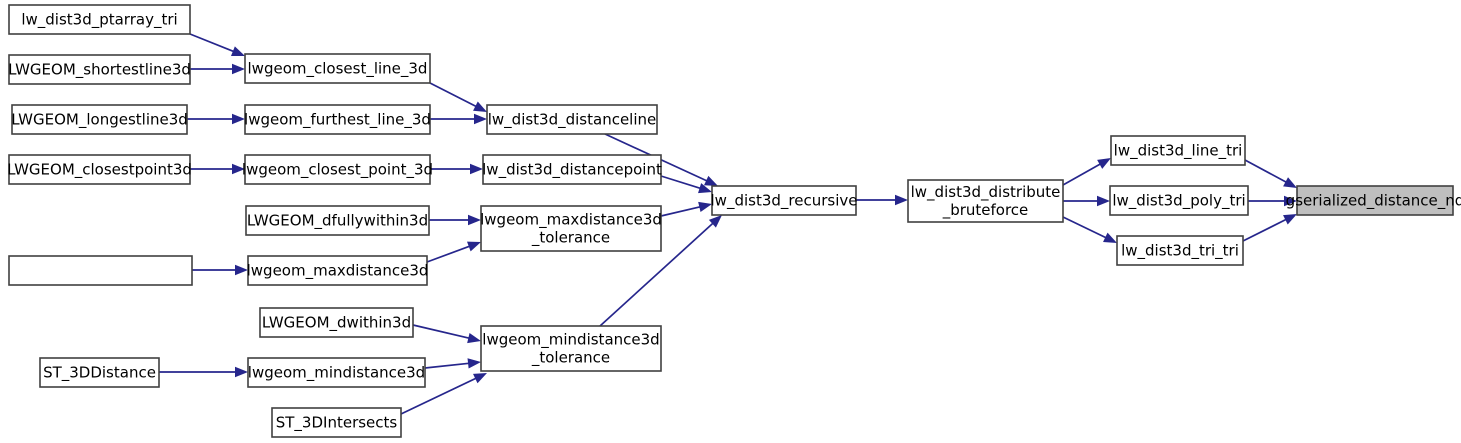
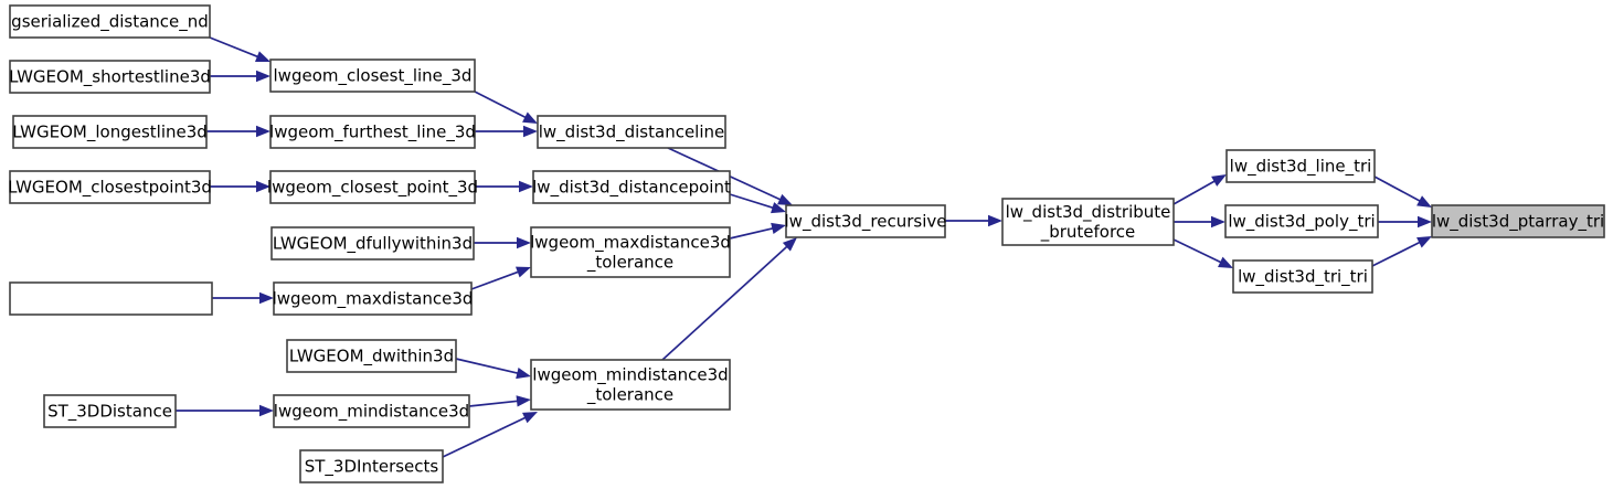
- lw_dist3d_ptarray_tri
+ gserialized_distance_nd
  LWGEOM_shortestline3d
  LWGEOM_longestline3d
  LWGEOM_closestpoint3d
  ST_3DDistance
  lwgeom_closest_line_3d
  lwgeom_furthest_line_3d
  lwgeom_closest_point_3d
  LWGEOM_dfullywithin3d
  lwgeom_maxdistance3d
  LWGEOM_dwithin3d
  lwgeom_mindistance3d
  ST_3DIntersects
  lw_dist3d_distanceline
  lw_dist3d_distancepoint
  lwgeom_maxdistance3d _tolerance
  lwgeom_mindistance3d _tolerance
  lw_dist3d_recursive
  lw_dist3d_distribute _bruteforce
  lw_dist3d_line_tri
  lw_dist3d_poly_tri
  lw_dist3d_tri_tri
- gserialized_distance_nd
+ lw_dist3d_ptarray_tri
